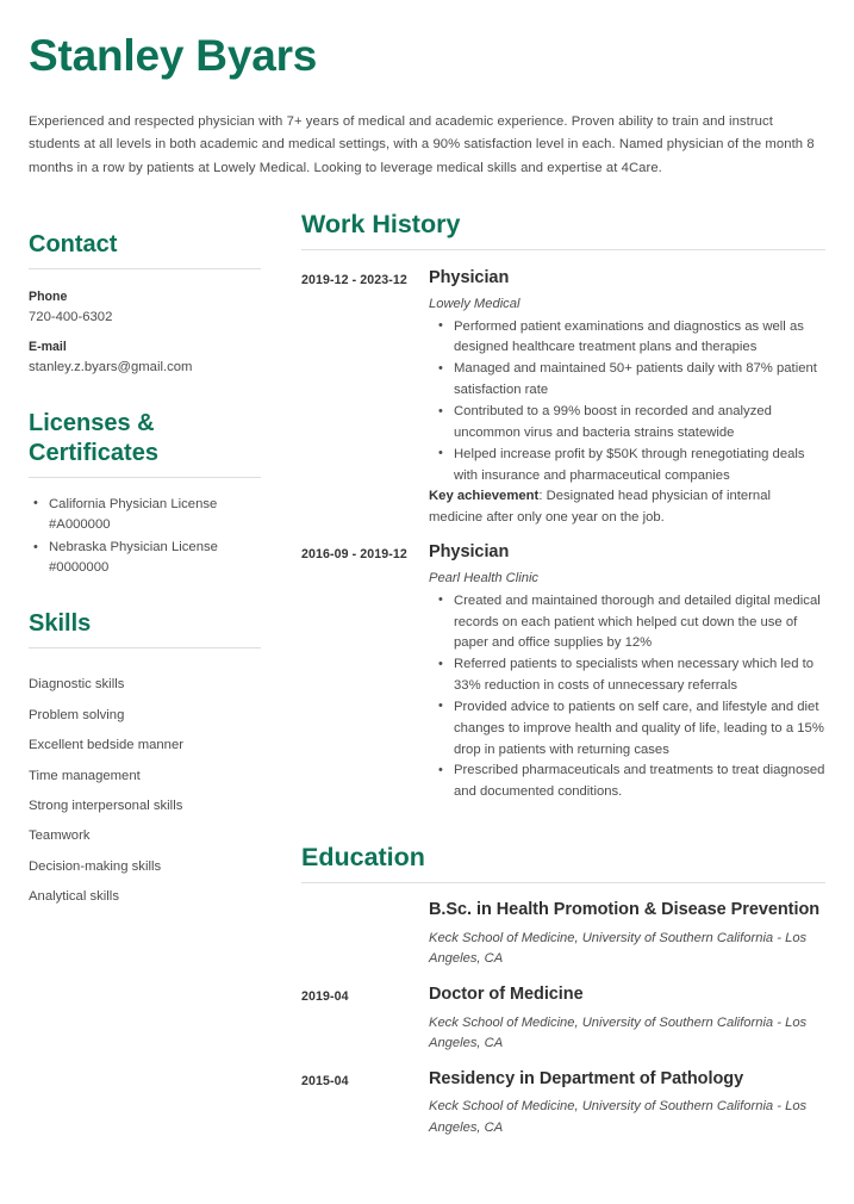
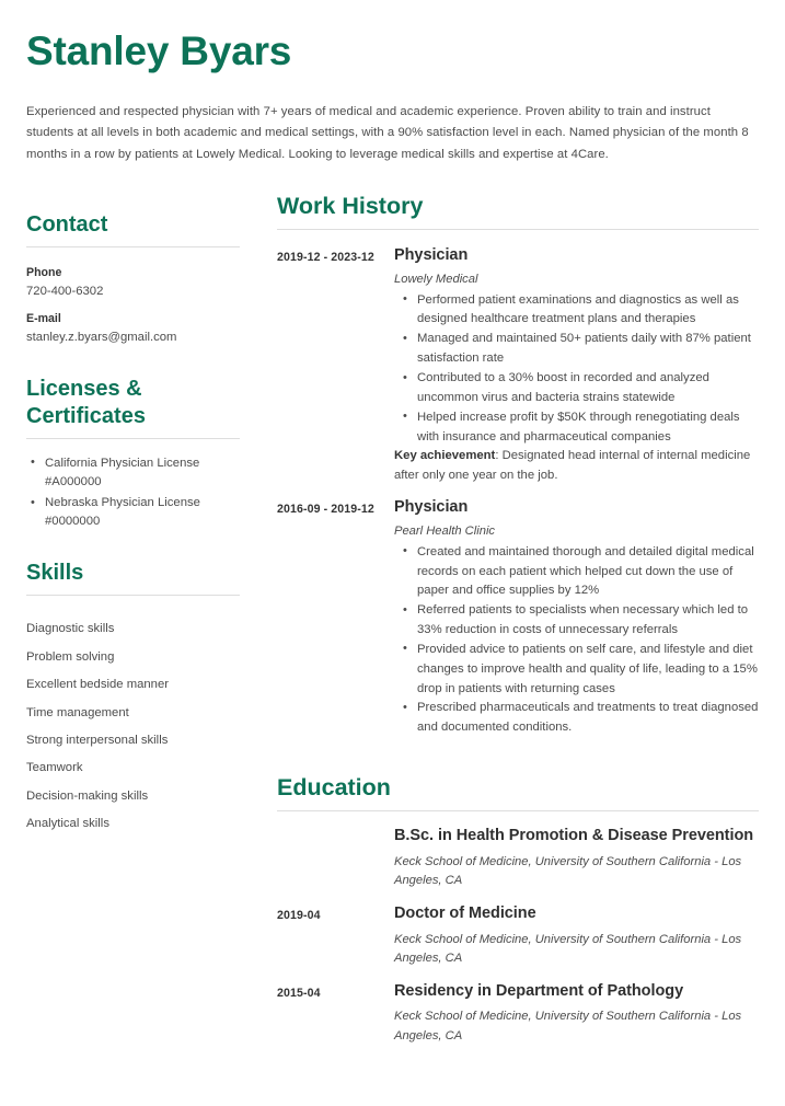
  Stanley Byars
  Experienced and respected physician with 7+ years of medical and academic experience. Proven ability to train and instruct students at all levels in both academic and medical settings, with a 90% satisfaction level in each. Named physician of the month 8 months in a row by patients at Lowely Medical. Looking to leverage medical skills and expertise at 4Care.
  Contact
  Phone
  720-400-6302
  E-mail
  stanley.z.byars@gmail.com
  Licenses & Certificates
  California Physician License #A000000
  Nebraska Physician License #0000000
  Skills
  Diagnostic skills
  Problem solving
  Excellent bedside manner
  Time management
  Strong interpersonal skills
  Teamwork
  Decision-making skills
  Analytical skills
  Work History
  2019-12 - 2023-12
  Physician
  Lowely Medical
  Performed patient examinations and diagnostics as well as designed healthcare treatment plans and therapies
  Managed and maintained 50+ patients daily with 87% patient satisfaction rate
- Contributed to a 99% boost in recorded and analyzed uncommon virus and bacteria strains statewide
+ Contributed to a 30% boost in recorded and analyzed uncommon virus and bacteria strains statewide
  Helped increase profit by $50K through renegotiating deals with insurance and pharmaceutical companies
- Key achievement: Designated head physician of internal medicine after only one year on the job.
+ Key achievement: Designated head internal of internal medicine after only one year on the job.
  2016-09 - 2019-12
  Physician
  Pearl Health Clinic
  Created and maintained thorough and detailed digital medical records on each patient which helped cut down the use of paper and office supplies by 12%
  Referred patients to specialists when necessary which led to 33% reduction in costs of unnecessary referrals
  Provided advice to patients on self care, and lifestyle and diet changes to improve health and quality of life, leading to a 15% drop in patients with returning cases
  Prescribed pharmaceuticals and treatments to treat diagnosed and documented conditions.
  Education
  B.Sc. in Health Promotion & Disease Prevention
  Keck School of Medicine, University of Southern California - Los Angeles, CA
  2019-04
  Doctor of Medicine
  Keck School of Medicine, University of Southern California - Los Angeles, CA
  2015-04
  Residency in Department of Pathology
  Keck School of Medicine, University of Southern California - Los Angeles, CA
